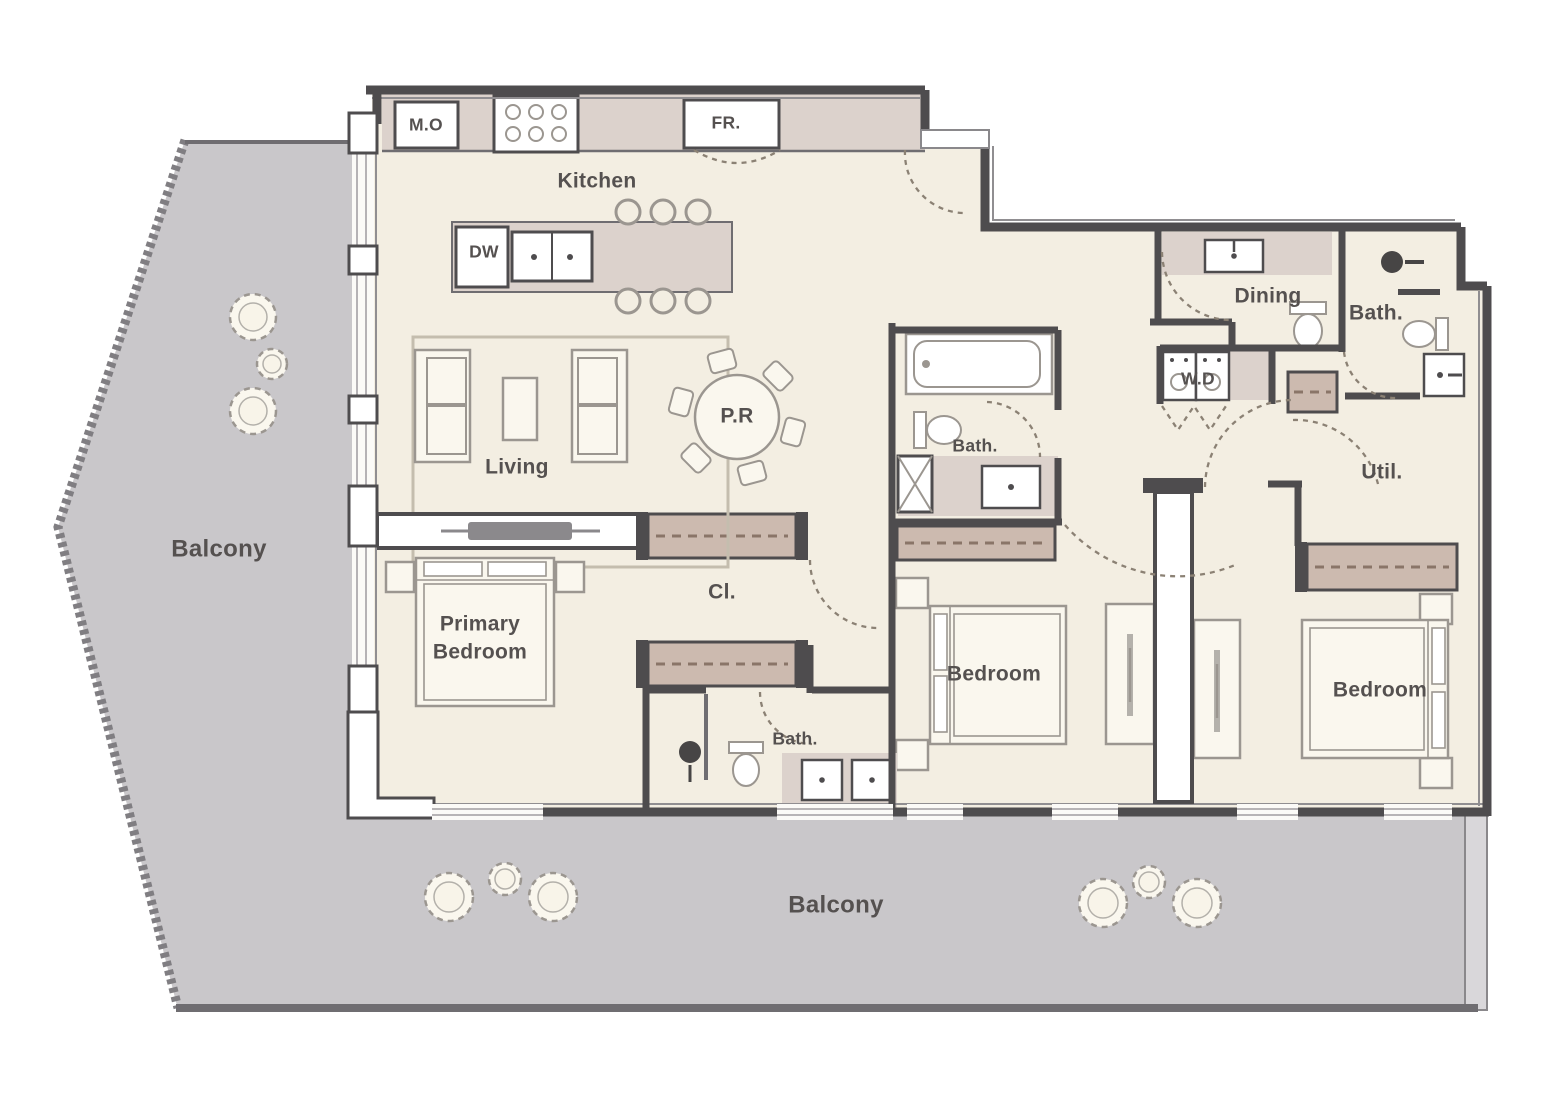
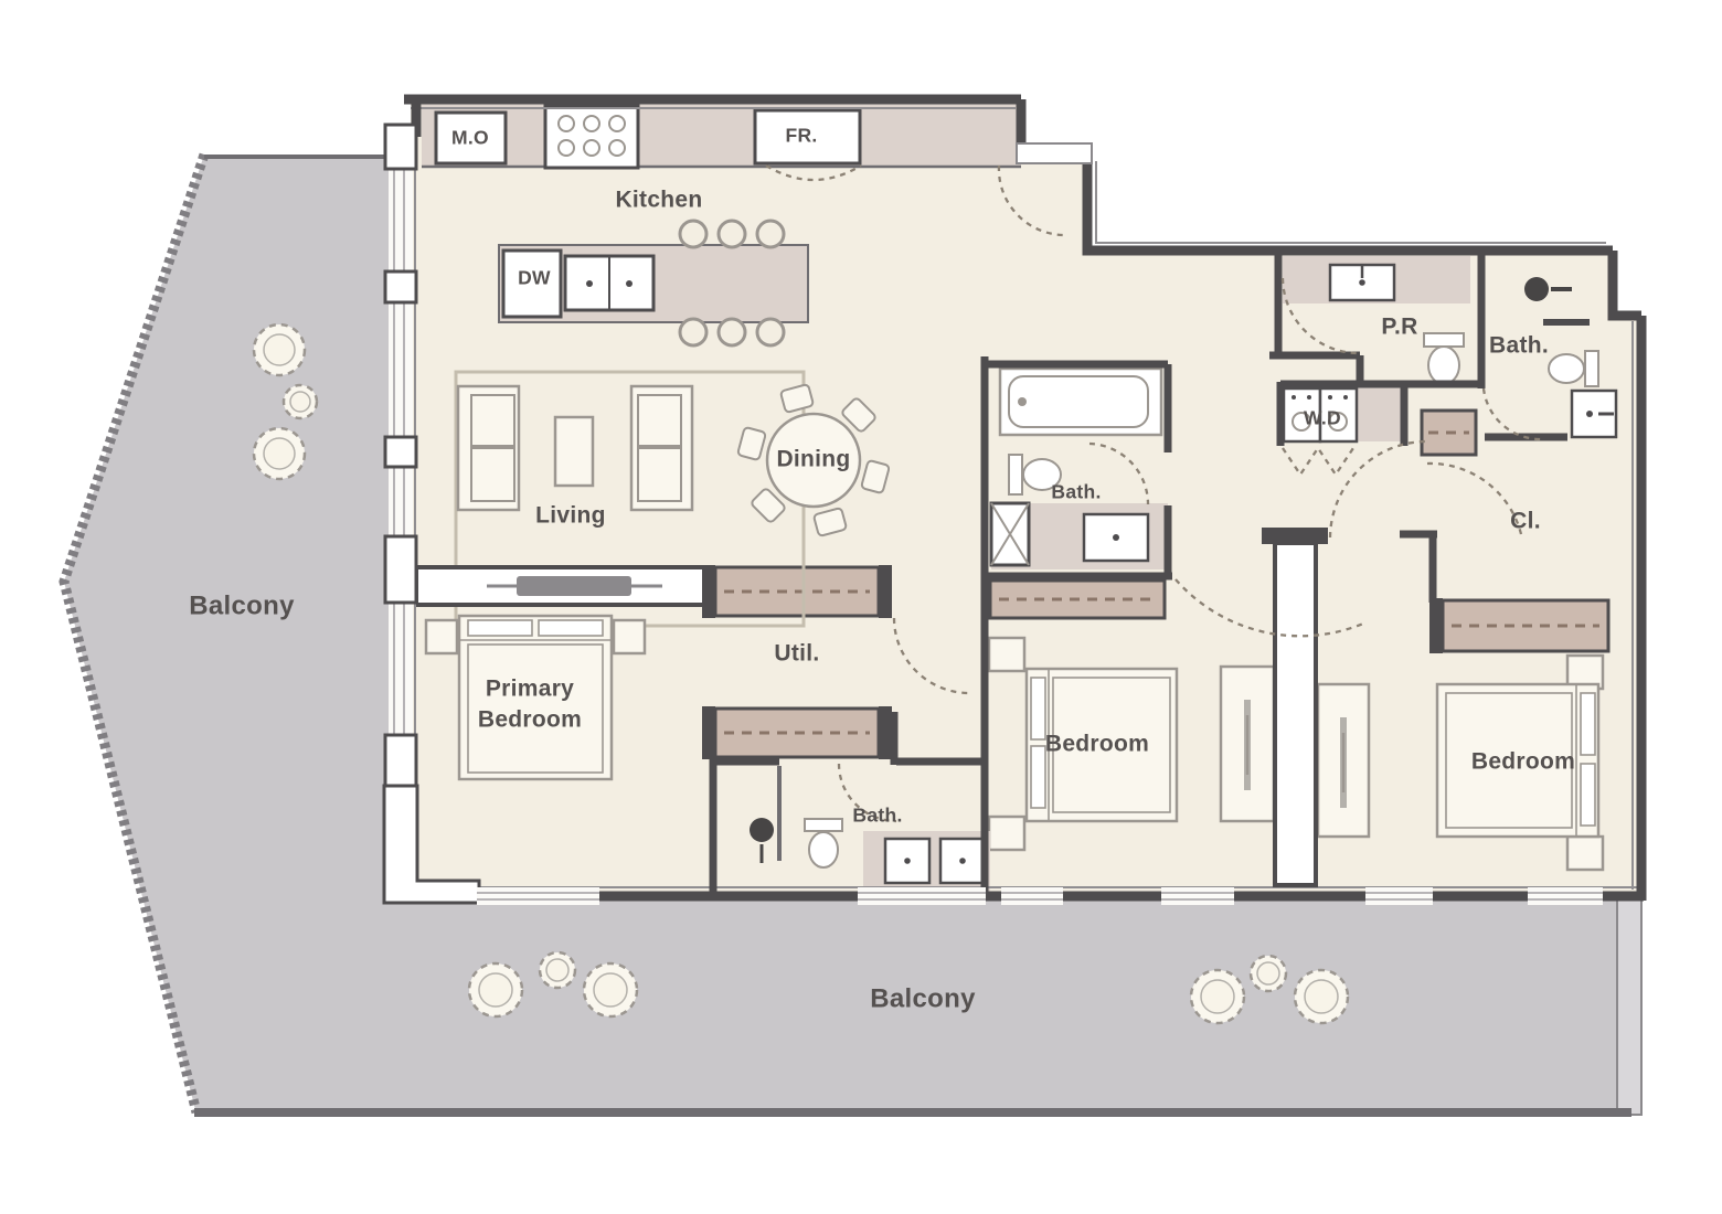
  Kitchen
  M.O
  FR.
  DW
- P.R
+ Dining
  Living
  Balcony
  Balcony
- Dining
+ P.R
  Bath.
  W.D
- Util.
+ Cl.
  Bath.
- Cl.
+ Util.
  Primary
  Bedroom
  Bedroom
  Bedroom
  Bath.
